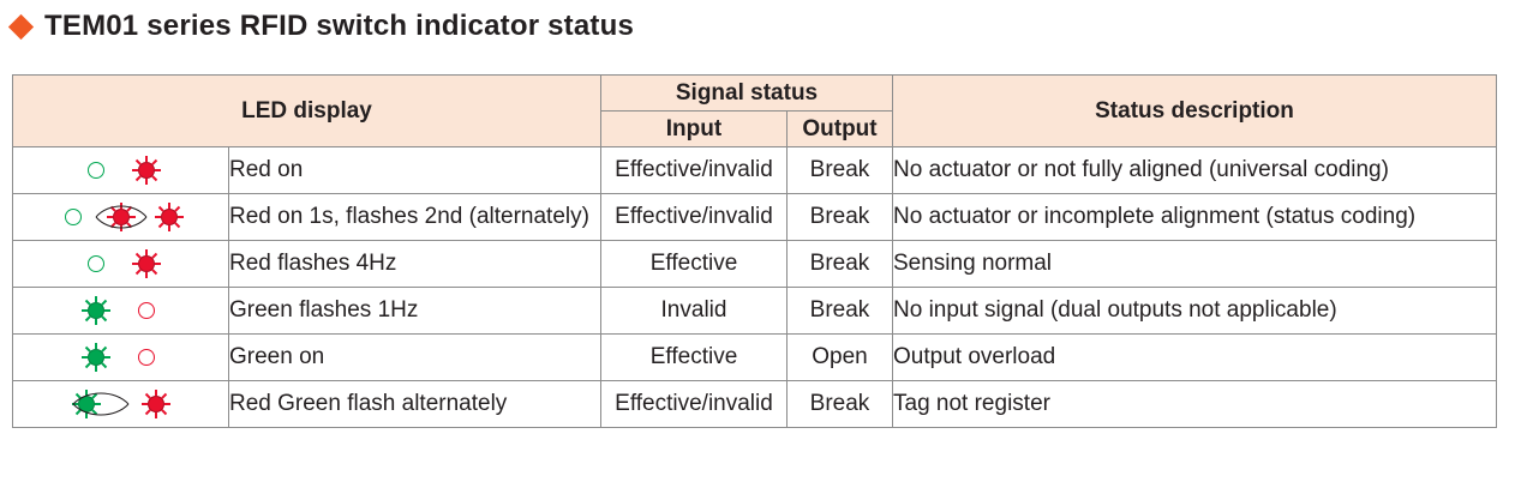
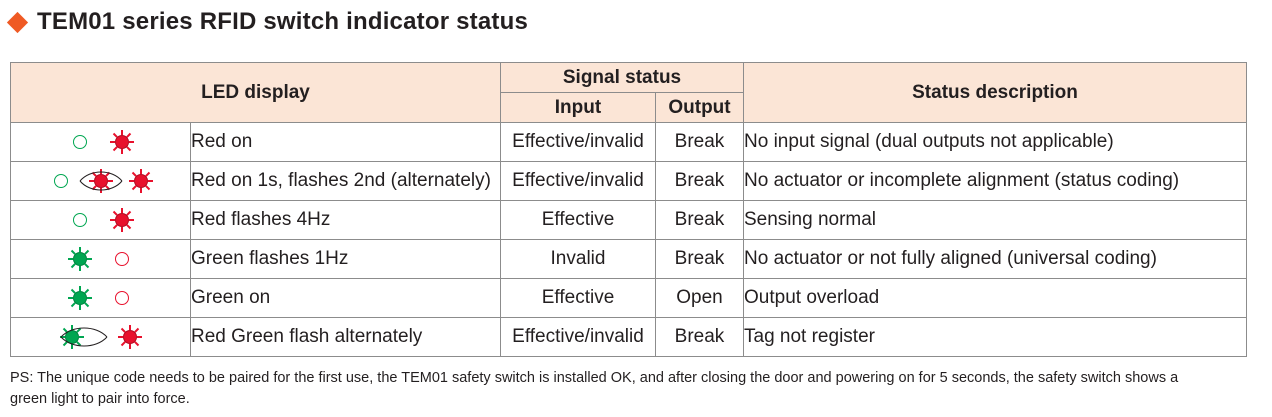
  TEM01 series RFID switch indicator status
  LED display	Signal status	Status description
  Input	Output
- 	Red on	Effective/invalid	Break	No actuator or not fully aligned (universal coding)
+ 	Red on	Effective/invalid	Break	No input signal (dual outputs not applicable)
  	Red on 1s, flashes 2nd (alternately)	Effective/invalid	Break	No actuator or incomplete alignment (status coding)
  	Red flashes 4Hz	Effective	Break	Sensing normal
- 	Green flashes 1Hz	Invalid	Break	No input signal (dual outputs not applicable)
+ 	Green flashes 1Hz	Invalid	Break	No actuator or not fully aligned (universal coding)
  	Green on	Effective	Open	Output overload
  	Red Green flash alternately	Effective/invalid	Break	Tag not register
+ PS: The unique code needs to be paired for the first use, the TEM01 safety switch is installed OK, and after closing the door and powering on for 5 seconds, the safety switch shows a green light to pair into force.
